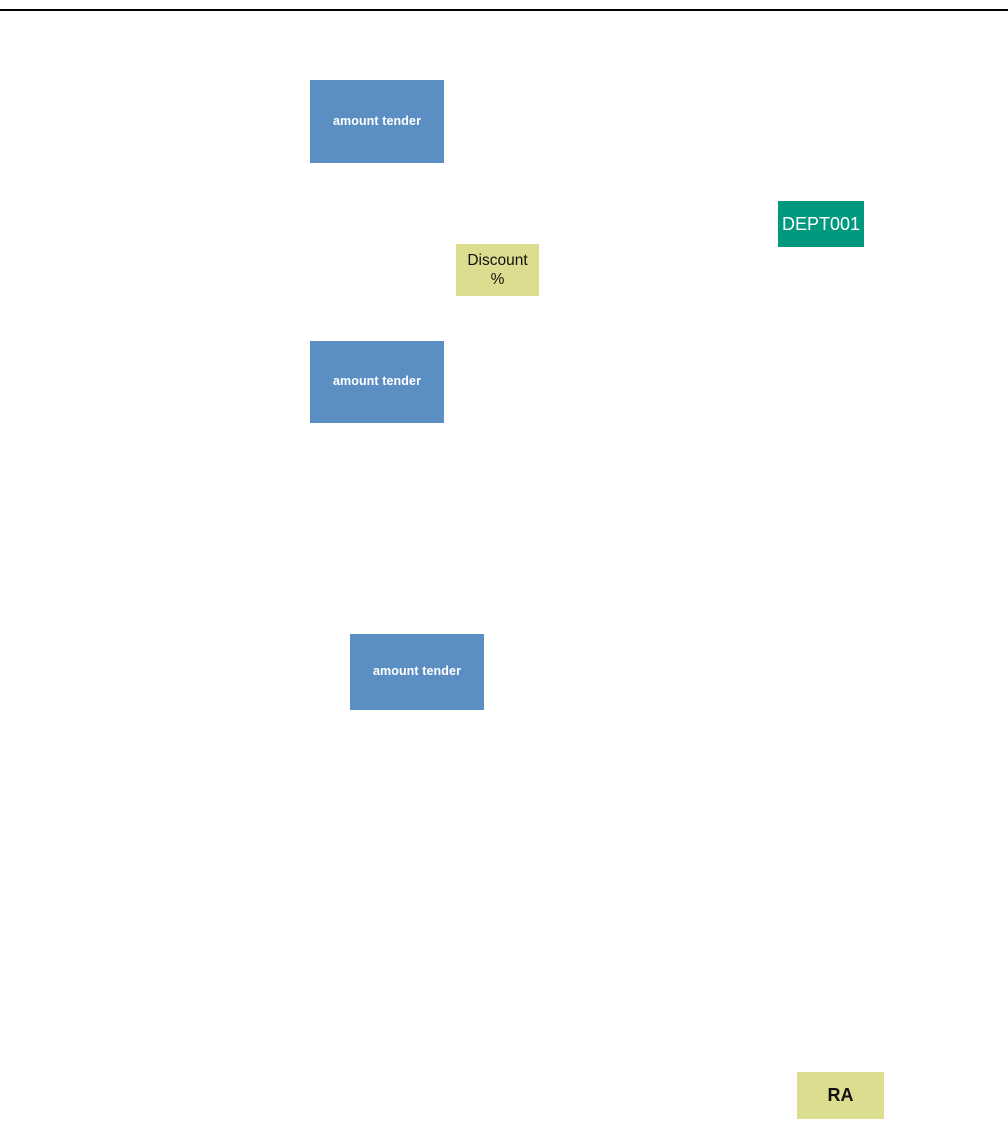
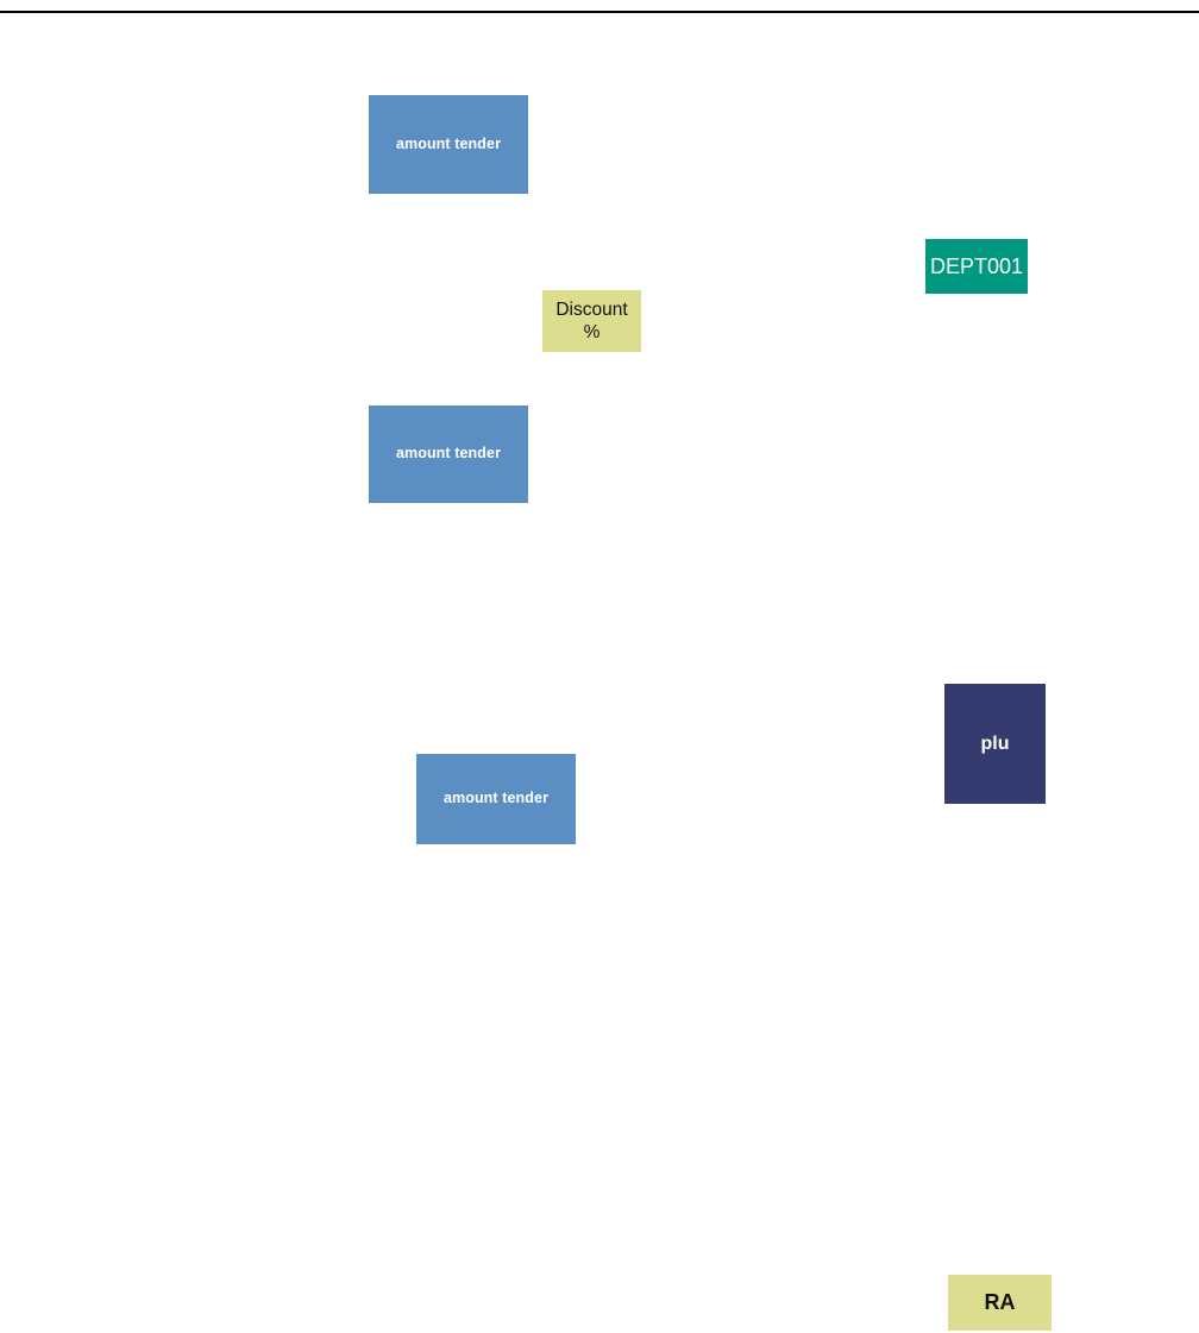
  amount tender
  DEPT001
  Discount
  %
  amount tender
+ plu
  amount tender
  RA
